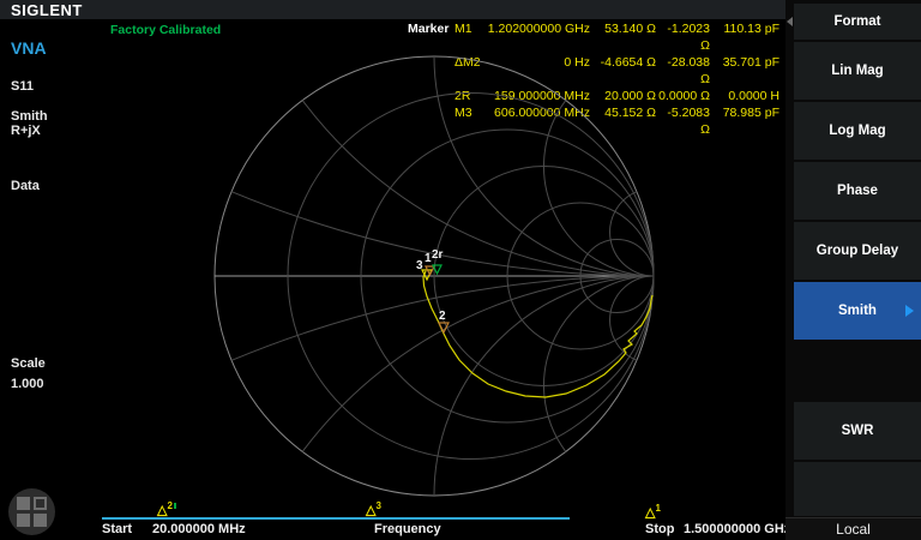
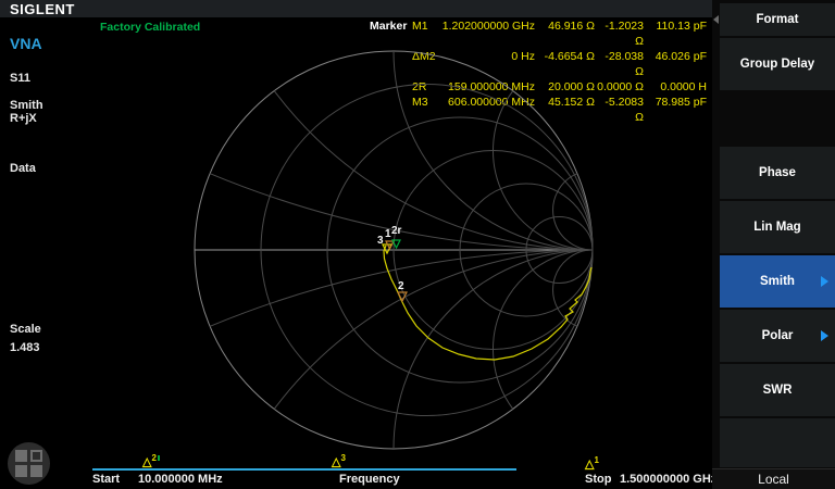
  SIGLENT
  Factory Calibrated
  VNA
  S11
  Smith
  R+jX
  Data
  Scale
- 1.000
+ 1.483
  Marker
  M1
  1.202000000 GHz
- 53.140 Ω
+ 46.916 Ω
  -1.2023 Ω
  110.13 pF
  ΔM2
  0 Hz
  -4.6654 Ω
  -28.038 Ω
- 35.701 pF
+ 46.026 pF
  2R
  19.000000 MHz
  20.000 Ω
  0.0000 Ω
  0.0000 H
  M3
  606.00000 MHz
  45.152 Ω
  -5.2083 Ω
  78.985 pF
  3
  1
  2r
  2
  △2
  △3
  △1
  Start
- 20.000000 MHz
+ 10.000000 MHz
  Frequency
  Stop
  1.500000000 GH
  Format
- Lin Mag
+ Group Delay
- Log Mag
  Phase
- Group Delay
+ Lin Mag
  Smith
+ Polar
  SWR
  Local
